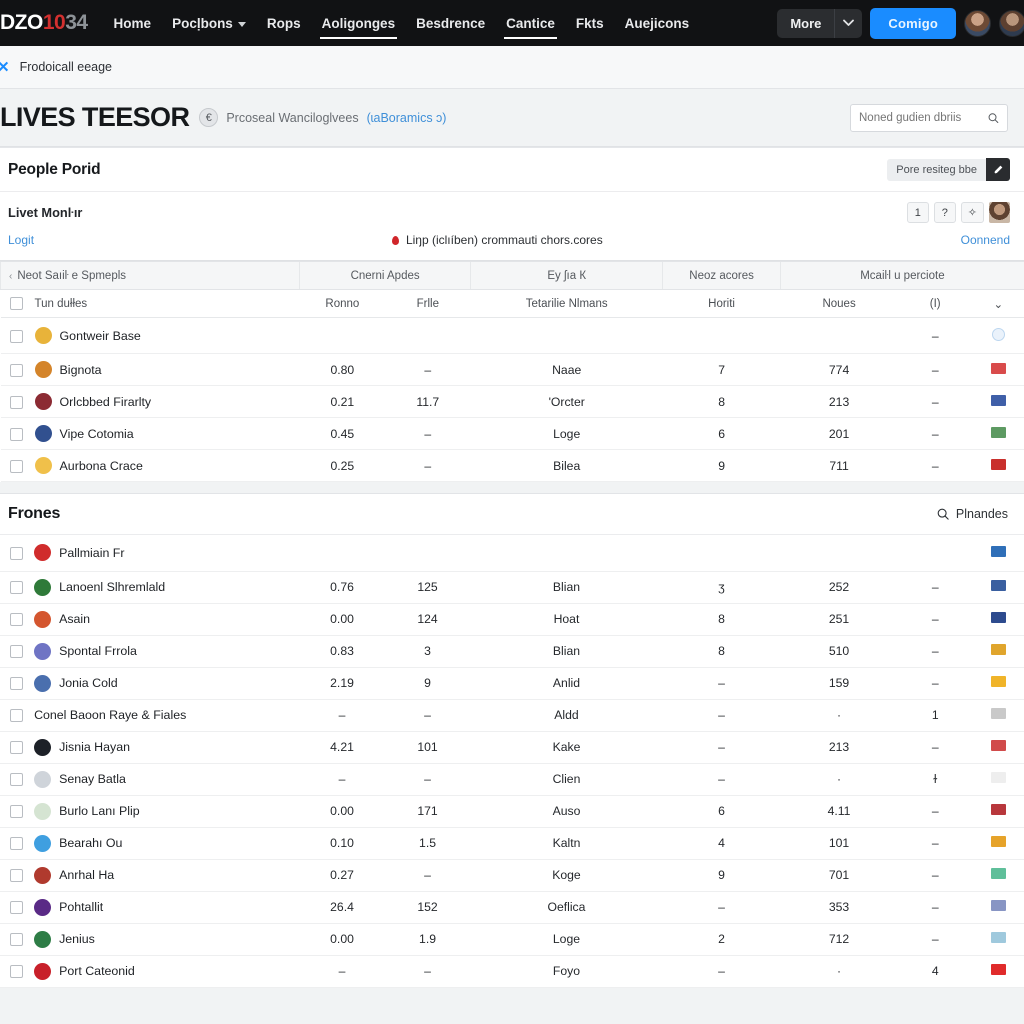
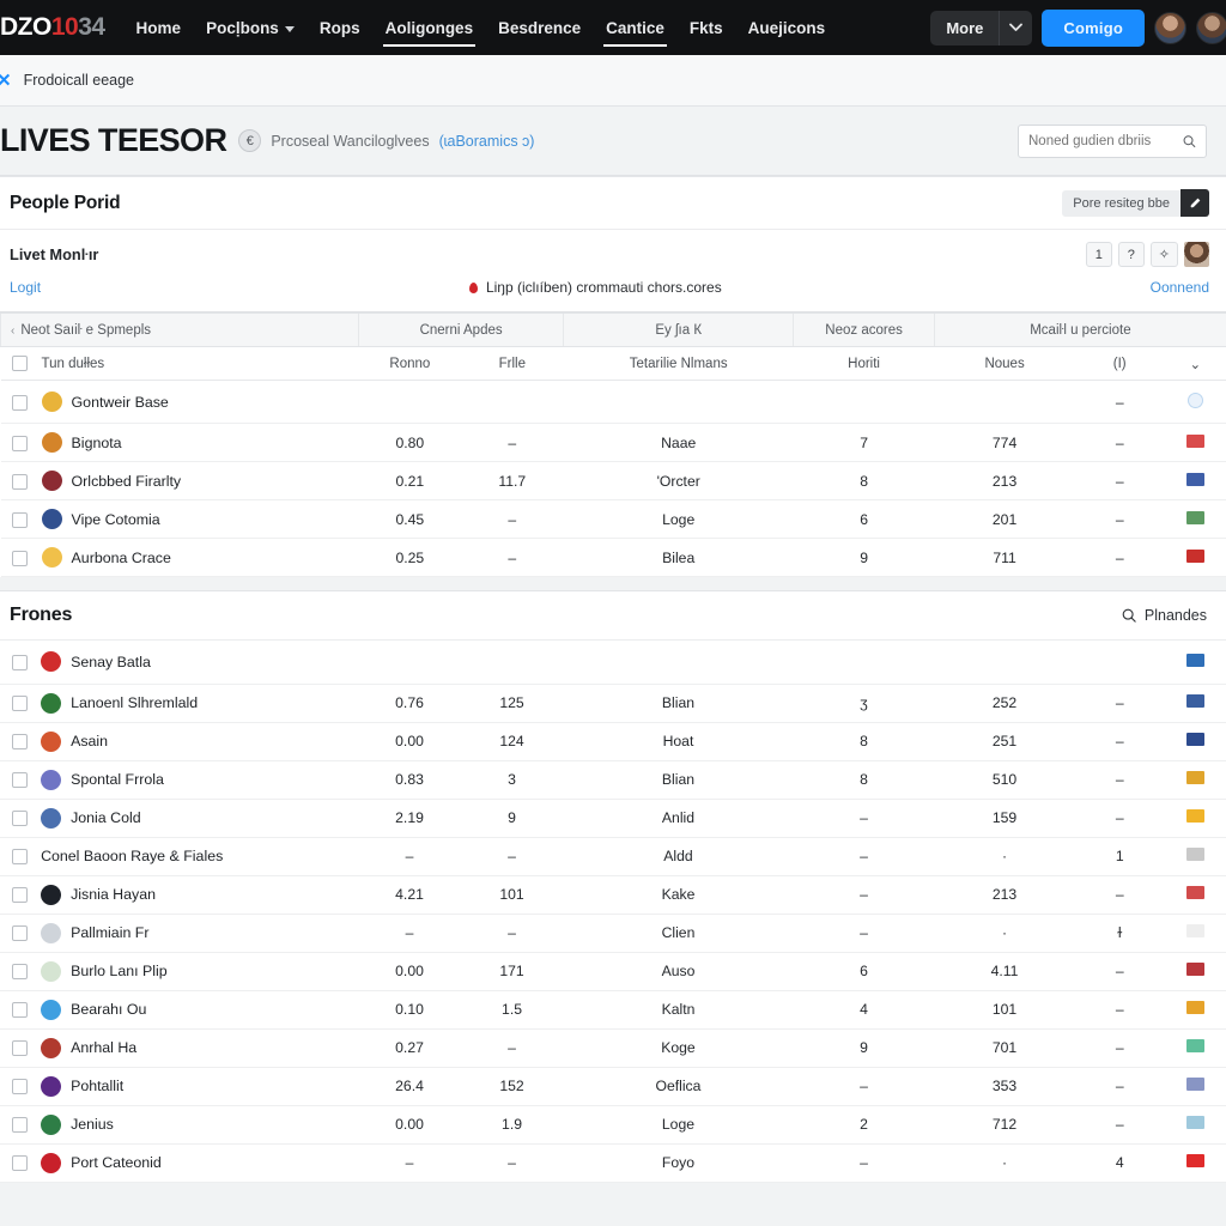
  DZO
  10
  34
  Home
  Pocḷbons
  Rops
  Aoligonges
  Besdrence
  Cantice
  Fkts
  Auejicons
  More
  Comigo
  ✕
  Frodoicall eeage
  LIVES TEESOR
  €
  Prcoseal Wanciloglvees
  (ɩaBoramics ɔ)
  Noned gudien dbriis
  People Porid
  Pore resiteg bbe
  Livet Monŀır
  1
  ?
  ✧
  Logit
  Liŋp (iclıíben) crommauti chors.cores
  Oonnend
  ‹ Neot Saıiŀ e Spmepls	Cnerni Apdes	Ey ʃıа К	Neoz acores	Mcaiŀl u perciote
  	Tun dułłes	Ronno	Frlle	Tetarilie Nlmans	Horiti	Noues	(I)	⌄
  	Gontweir Base						–
  	Bignota	0.80	–	Naae	7	774	–
  	Orlcbbed Firarlty	0.21	11.7	'Orcter	8	213	–
  	Vipe Cotomia	0.45	–	Loge	6	201	–
  	Aurbona Crace	0.25	–	Bilea	9	711	–
  Frones
  Plnandes
- 	Pallmiain Fr
+ 	Senay Batla
  	Lanoenl Slhremlald	0.76	125	Blian	ʒ	252	–
  	Asain	0.00	124	Hoat	8	251	–
  	Spontal Frrola	0.83	3	Blian	8	510	–
  	Jonia Cold	2.19	9	Anlid	–	159	–
  	Conel Baoon Raye & Fiales	–	–	Aldd	–	·	1
  	Jisnia Hayan	4.21	101	Kake	–	213	–
- 	Senay Batla	–	–	Clien	–	·	ɫ
+ 	Pallmiain Fr	–	–	Clien	–	·	ɫ
  	Burlo Lanı Plip	0.00	171	Auso	6	4.11	–
  	Bearahı Ou	0.10	1.5	Kaltn	4	101	–
  	Anrhal Ha	0.27	–	Koge	9	701	–
  	Pohtallit	26.4	152	Oeflica	–	353	–
  	Jenius	0.00	1.9	Loge	2	712	–
  	Port Cateonid	–	–	Foyo	–	·	4
